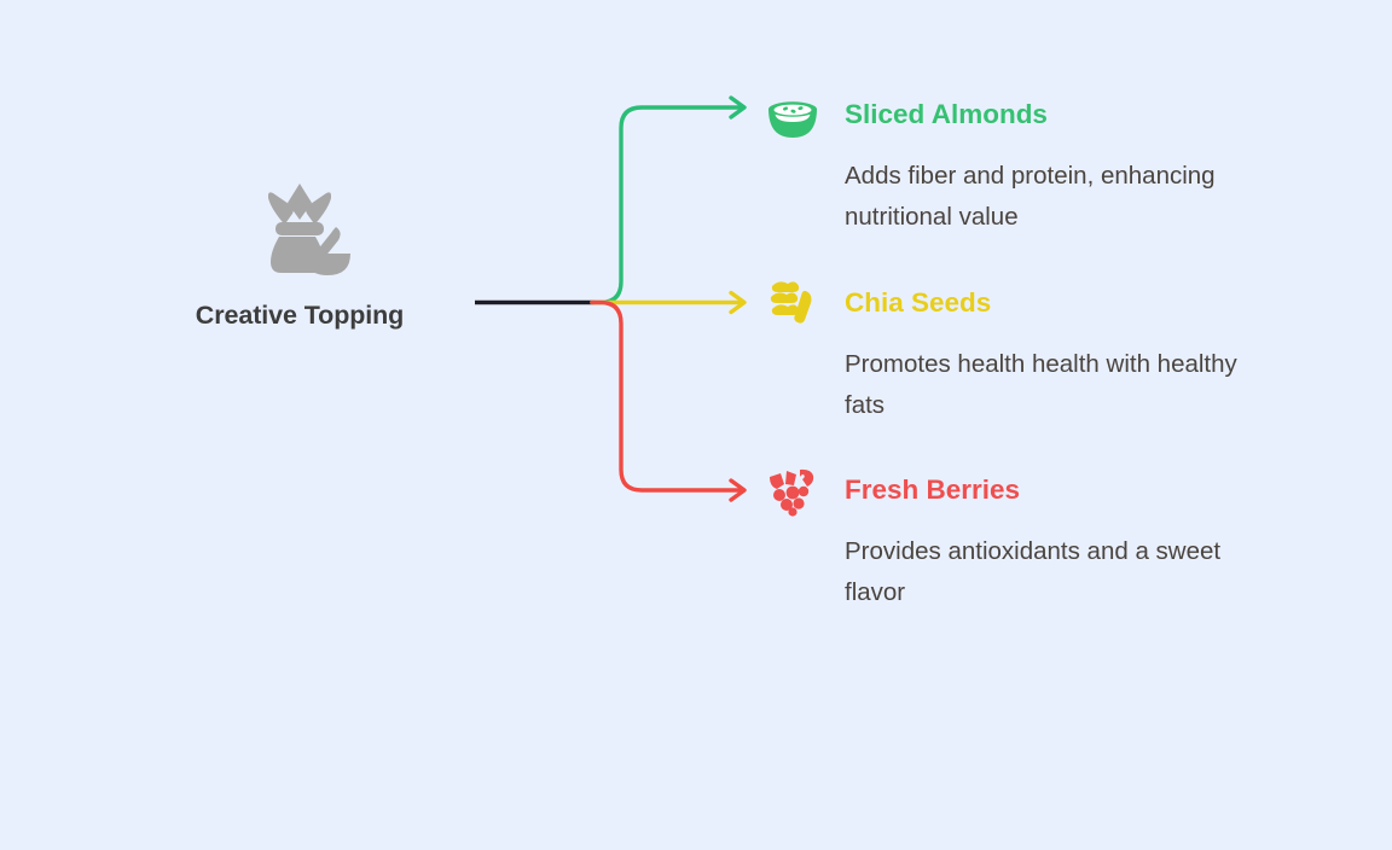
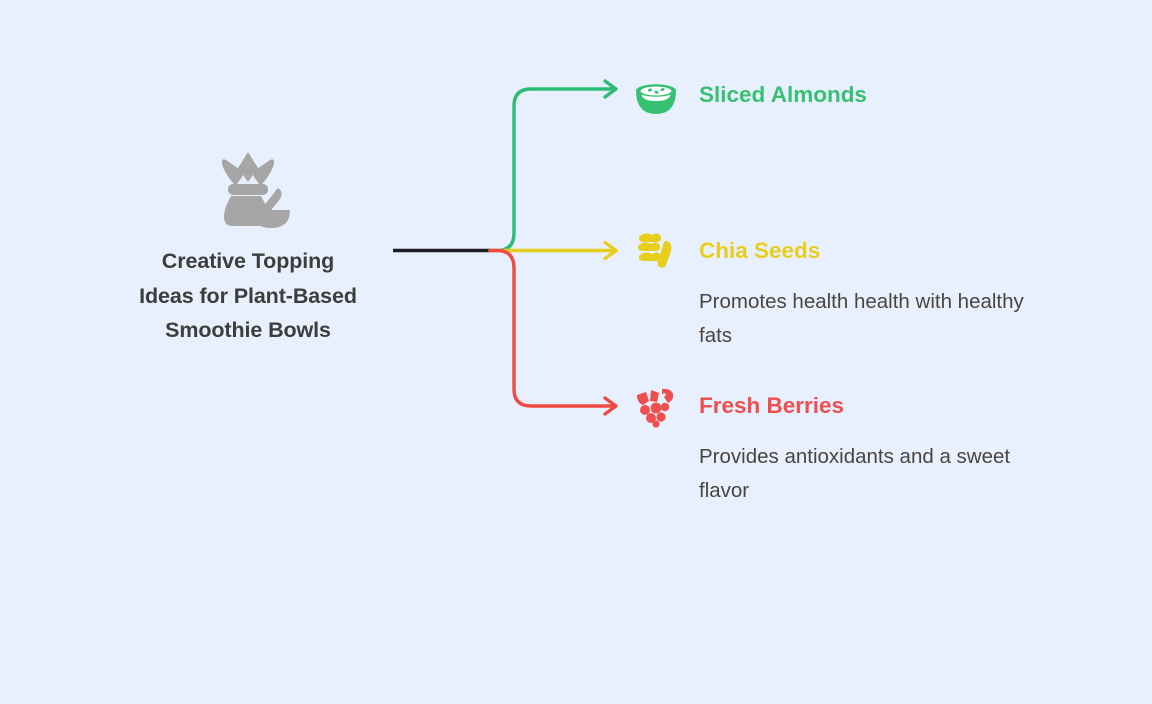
  Creative Topping
+ Ideas for Plant-Based
+ Smoothie Bowls
  Sliced Almonds
- Adds fiber and protein, enhancing nutritional value
  Chia Seeds
  Promotes health health with healthy fats
  Fresh Berries
  Provides antioxidants and a sweet flavor
